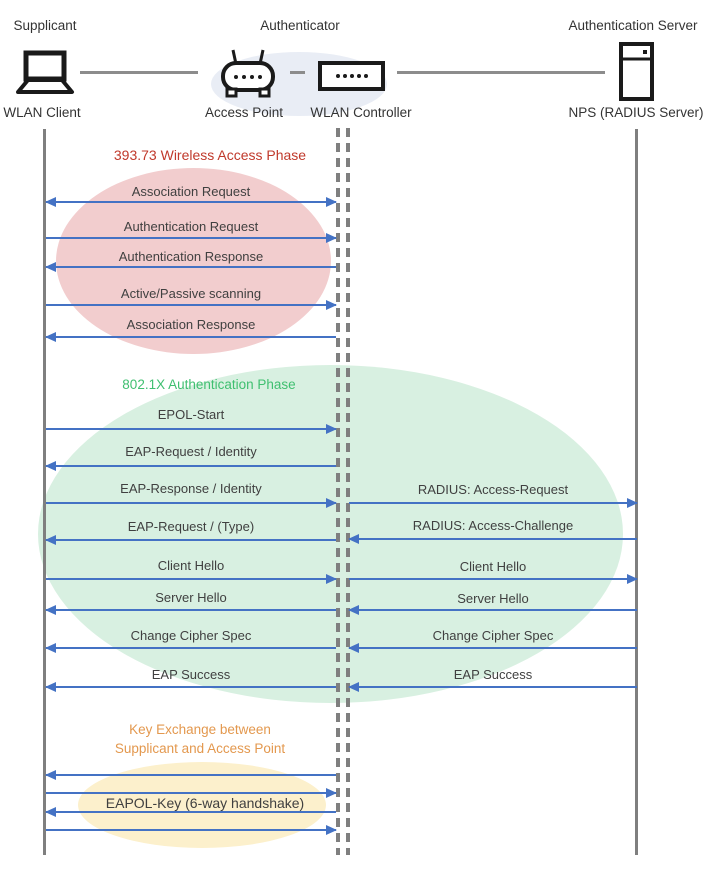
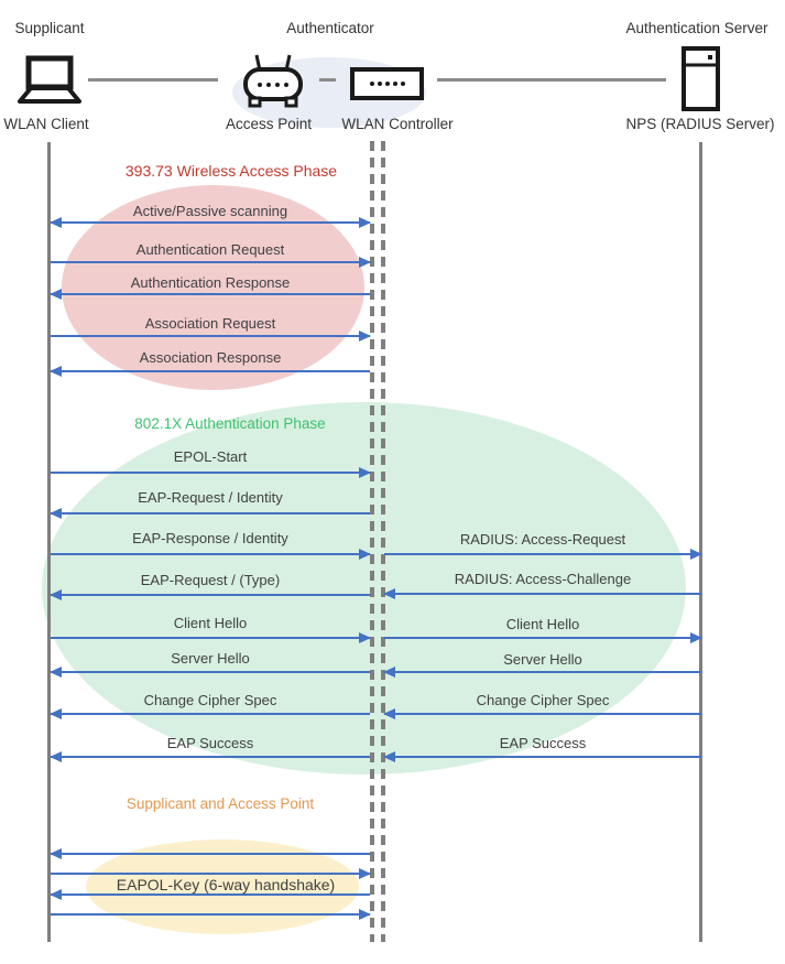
  Supplicant
  Authenticator
  Authentication Server
  WLAN Client
  Access Point
  WLAN Controller
  NPS (RADIUS Server)
  393.73 Wireless Access Phase
  802.1X Authentication Phase
- Key Exchange between
  Supplicant and Access Point
- Association Request
+ Active/Passive scanning
  Authentication Request
  Authentication Response
- Active/Passive scanning
+ Association Request
  Association Response
  EPOL-Start
  EAP-Request / Identity
  EAP-Response / Identity
  EAP-Request / (Type)
  Client Hello
  Server Hello
  Change Cipher Spec
  EAP Success
  RADIUS: Access-Request
  RADIUS: Access-Challenge
  Client Hello
  Server Hello
  Change Cipher Spec
  EAP Success
  EAPOL-Key (6-way handshake)
